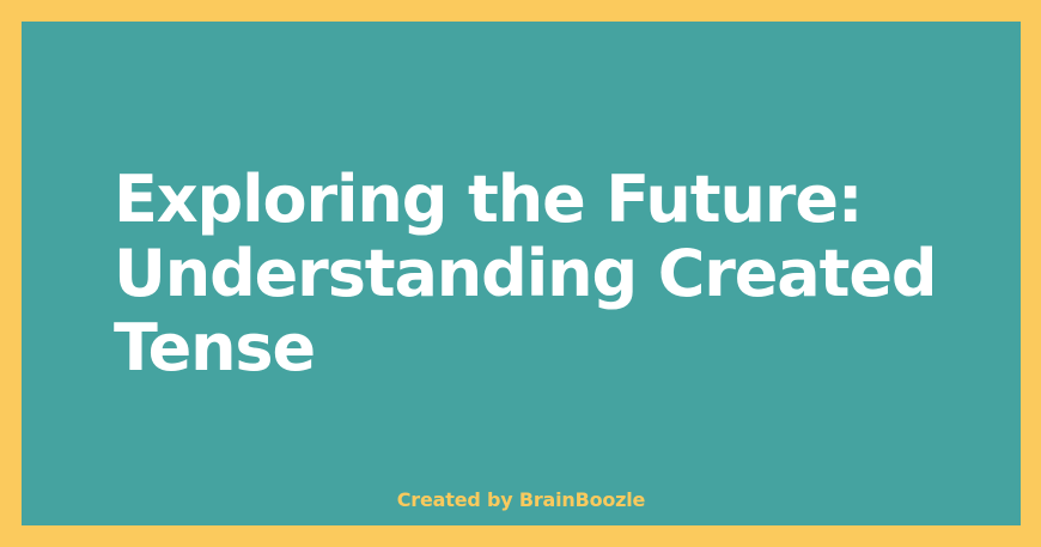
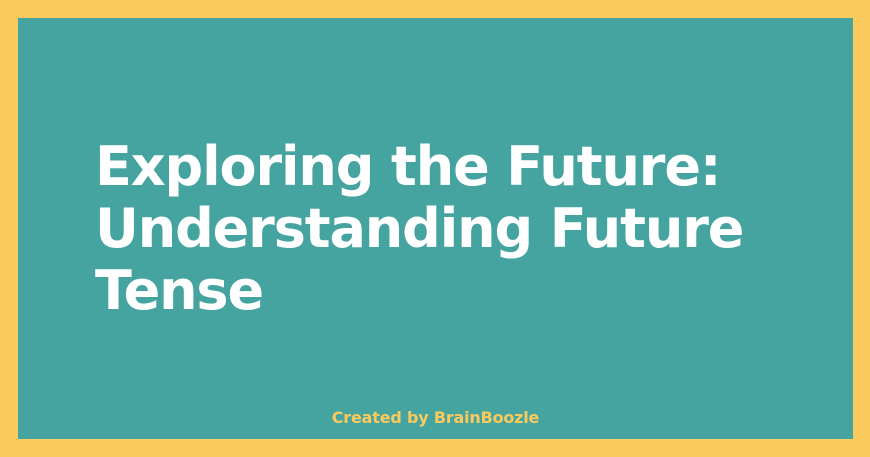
- Exploring the Future: Understanding Created Tense
+ Exploring the Future: Understanding Future Tense
  Created by BrainBoozle
